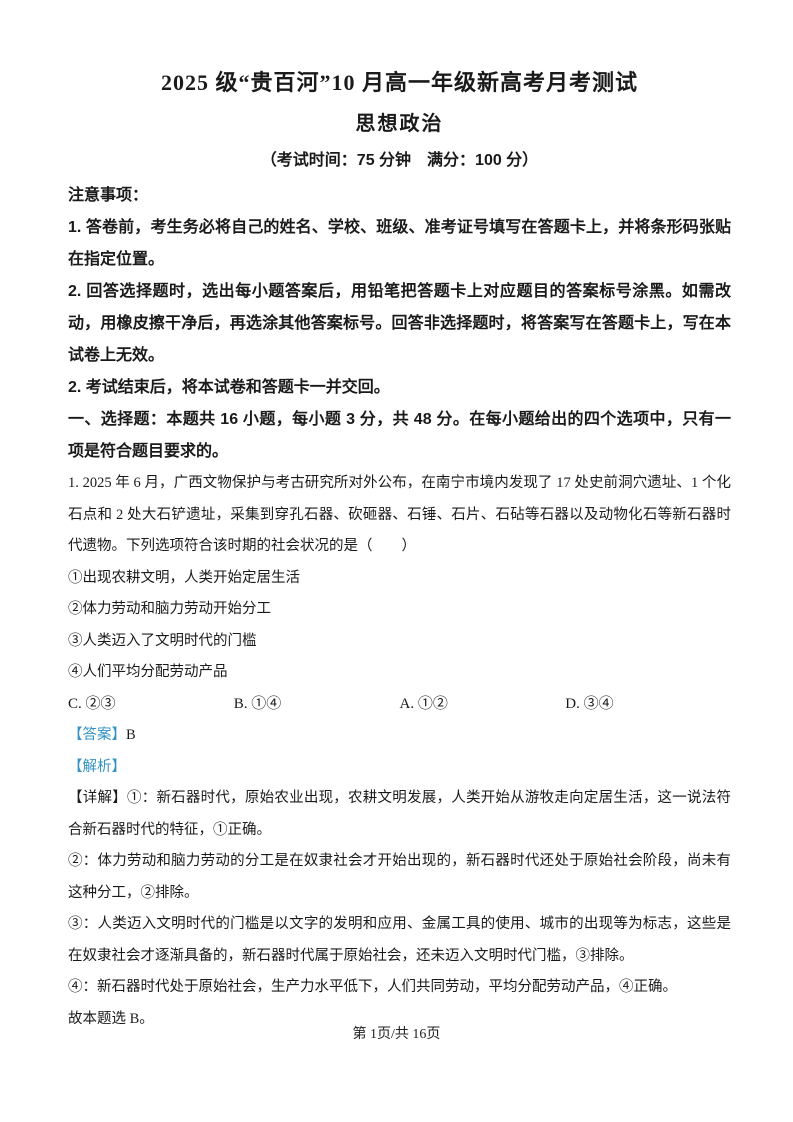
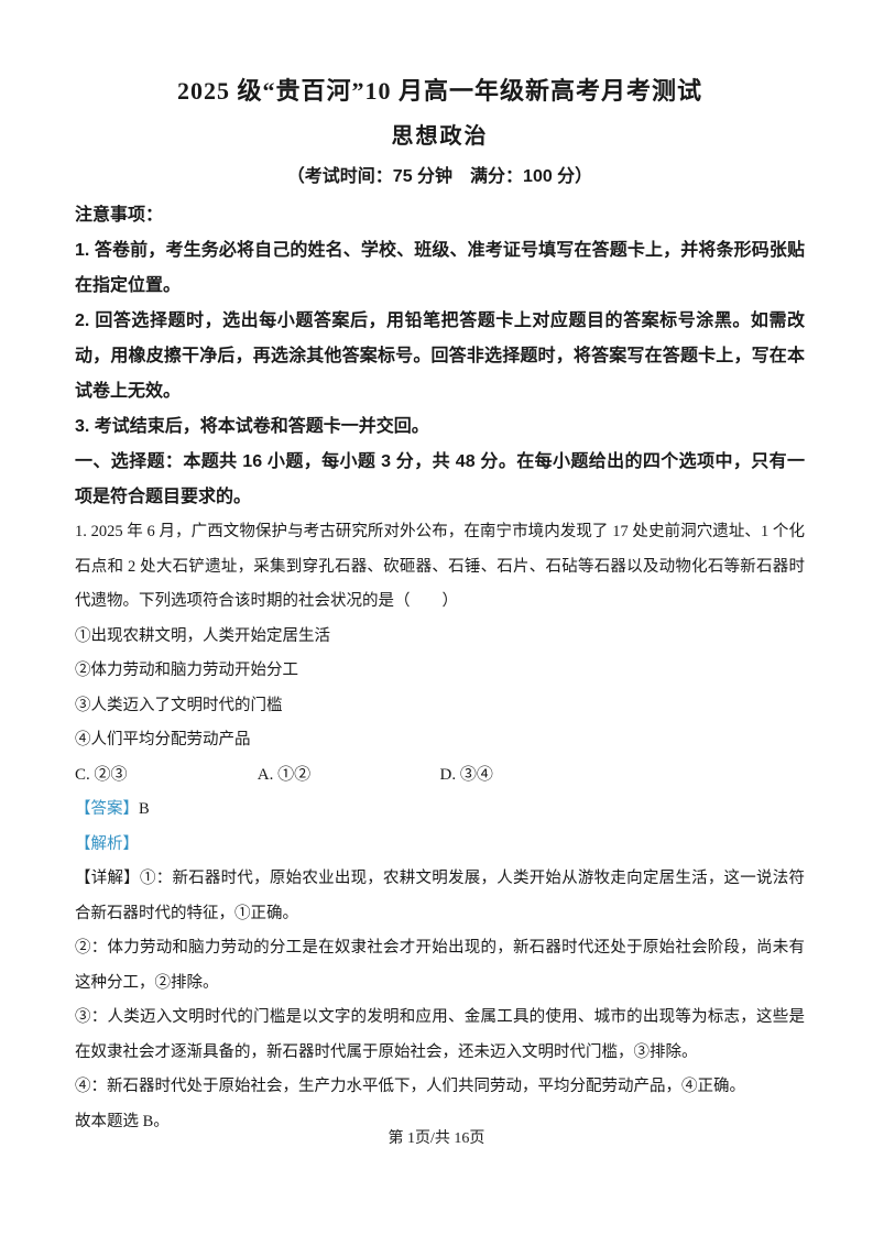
  2025 级“贵百河”10 月高一年级新高考月考测试
  思想政治
  （考试时间：75 分钟 满分：100 分）
  注意事项：
  1. 答卷前，考生务必将自己的姓名、学校、班级、准考证号填写在答题卡上，并将条形码张贴在指定位置。
  2. 回答选择题时，选出每小题答案后，用铅笔把答题卡上对应题目的答案标号涂黑。如需改动，用橡皮擦干净后，再选涂其他答案标号。回答非选择题时，将答案写在答题卡上，写在本试卷上无效。
- 2. 考试结束后，将本试卷和答题卡一并交回。
+ 3. 考试结束后，将本试卷和答题卡一并交回。
  一、选择题：本题共 16 小题，每小题 3 分，共 48 分。在每小题给出的四个选项中，只有一项是符合题目要求的。
  1. 2025 年 6 月，广西文物保护与考古研究所对外公布，在南宁市境内发现了 17 处史前洞穴遗址、1 个化石点和 2 处大石铲遗址，采集到穿孔石器、砍砸器、石锤、石片、石砧等石器以及动物化石等新石器时代遗物。下列选项符合该时期的社会状况的是（ ）
  ①出现农耕文明，人类开始定居生活
  ②体力劳动和脑力劳动开始分工
  ③人类迈入了文明时代的门槛
  ④人们平均分配劳动产品
  C. ②③
- B. ①④
  A. ①②
  D. ③④
  【答案】B
  【解析】
  【详解】①：新石器时代，原始农业出现，农耕文明发展，人类开始从游牧走向定居生活，这一说法符合新石器时代的特征，①正确。
  ②：体力劳动和脑力劳动的分工是在奴隶社会才开始出现的，新石器时代还处于原始社会阶段，尚未有这种分工，②排除。
  ③：人类迈入文明时代的门槛是以文字的发明和应用、金属工具的使用、城市的出现等为标志，这些是在奴隶社会才逐渐具备的，新石器时代属于原始社会，还未迈入文明时代门槛，③排除。
  ④：新石器时代处于原始社会，生产力水平低下，人们共同劳动，平均分配劳动产品，④正确。
  故本题选 B。
  第 1页/共 16页
